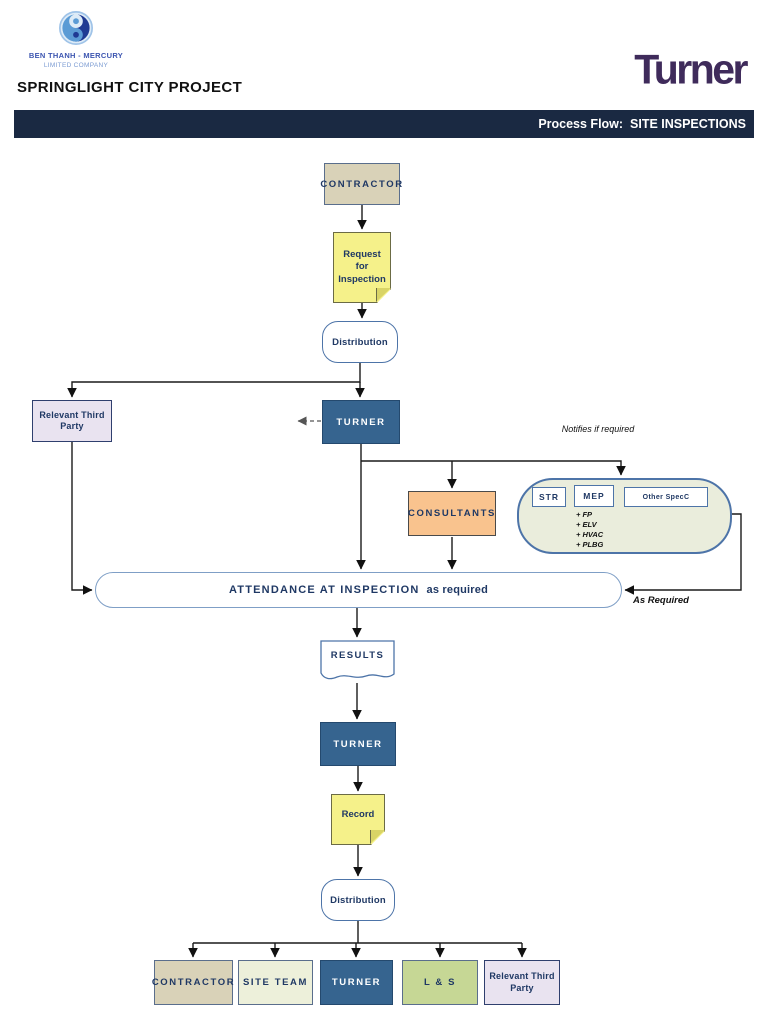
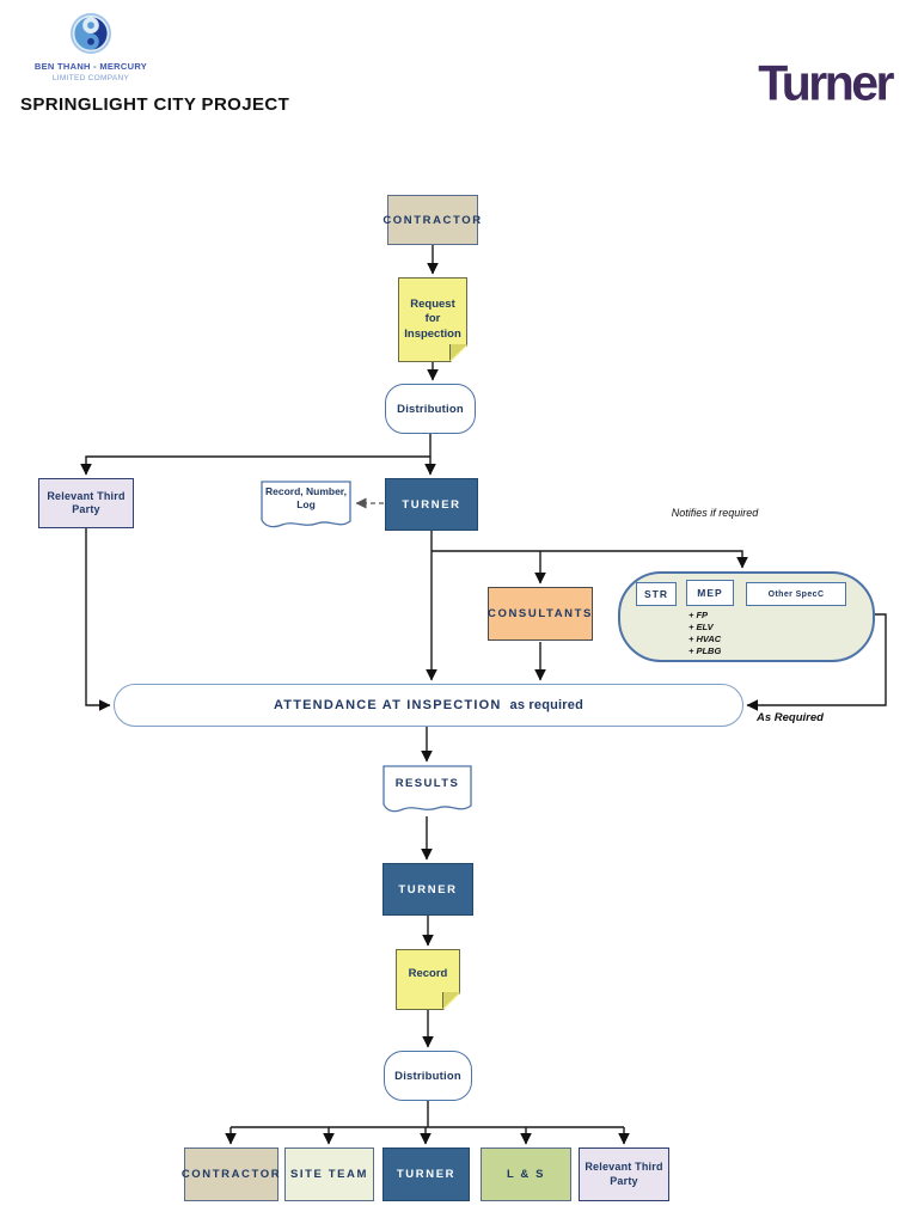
  BEN THANH - MERCURY
  SPRINGLIGHT CITY PROJECT
  Turner
- Process Flow: SITE INSPECTIONS
  CONTRACTOR
  Request for Inspection
  Distribution
  Relevant Third Party
+ Record, Number, Log
  TURNER
  Notifies if required
  CONSULTANTS
  STR
  MEP
  + FP
  + ELV
  + HVAC
  + PLBG
  ATTENDANCE AT INSPECTION
  as required
  As Required
  RESULTS
  TURNER
  Record
  Distribution
  CONTRACTOR
  SITE TEAM
  TURNER
  L & S
  Relevant Third Party
